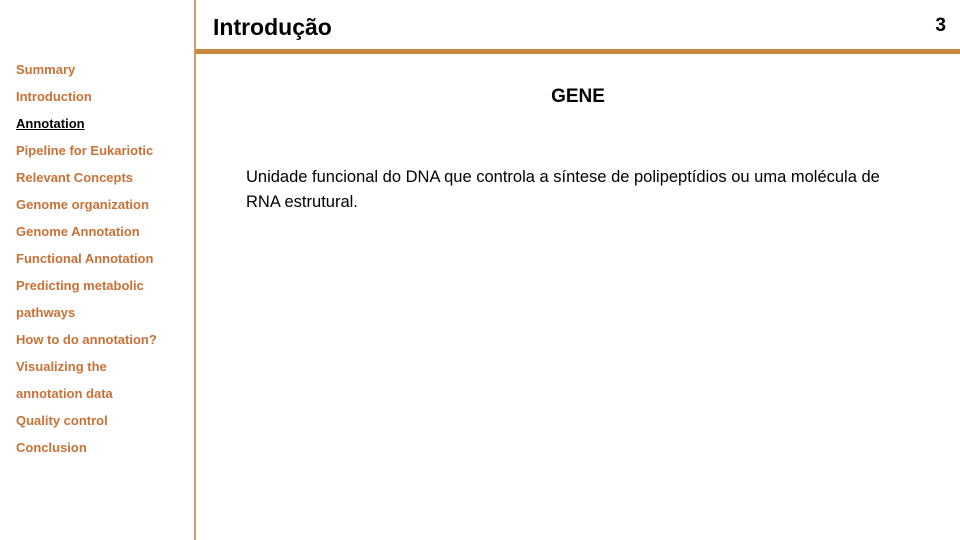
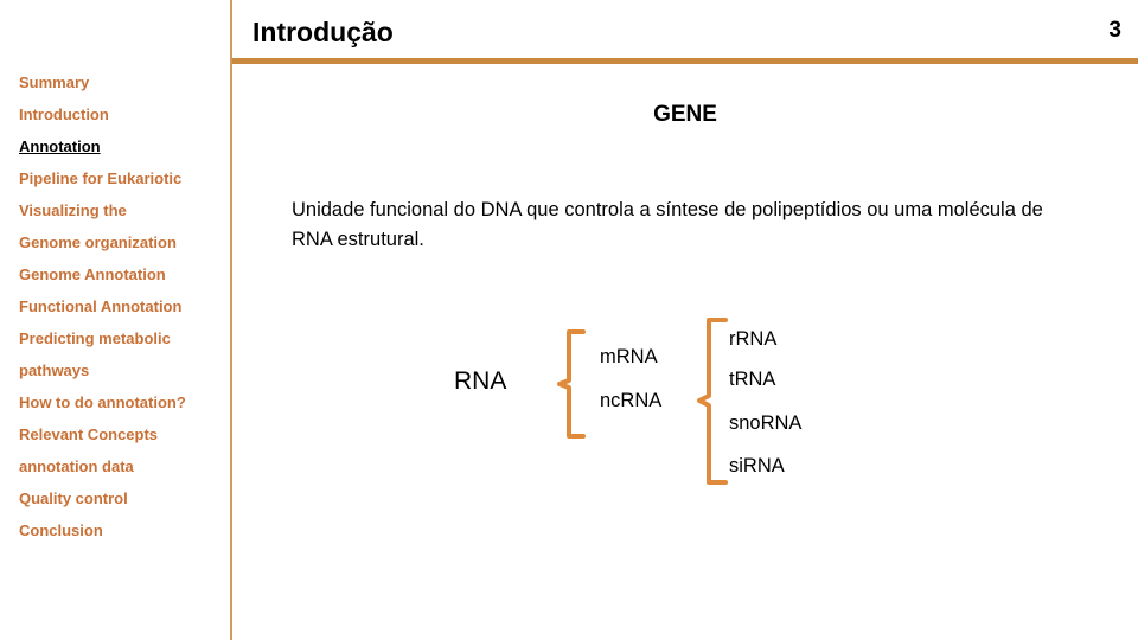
  Introdução
  3
  Summary
  Introduction
  Annotation
  Pipeline for Eukariotic
- Relevant Concepts
+ Visualizing the
  Genome organization
  Genome Annotation
  Functional Annotation
  Predicting metabolic
  pathways
  How to do annotation?
- Visualizing the
+ Relevant Concepts
  annotation data
  Quality control
  Conclusion
  GENE
  Unidade funcional do DNA que controla a síntese de polipeptídios ou uma molécula de RNA estrutural.
+ RNA
+ mRNA
+ ncRNA
+ rRNA
+ tRNA
+ snoRNA
+ siRNA
